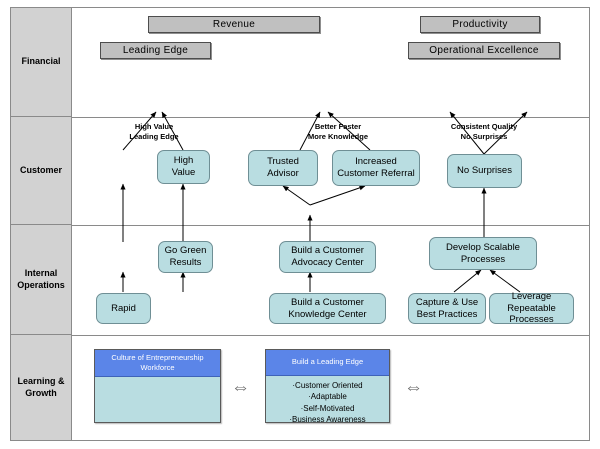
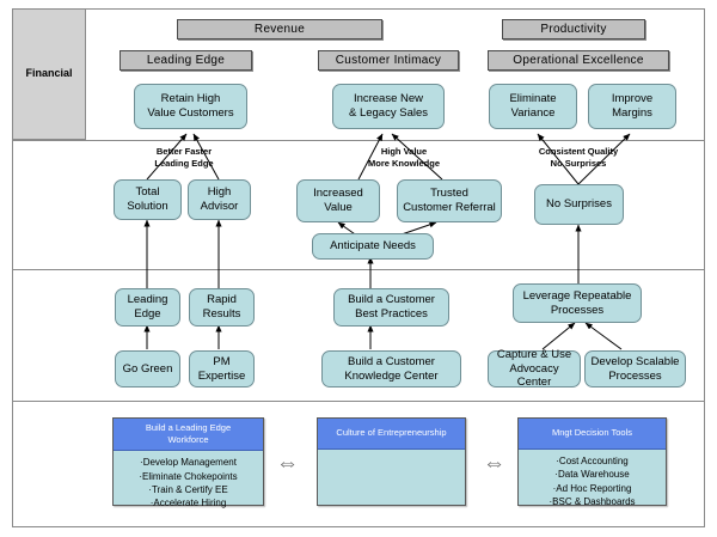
  Financial
- Customer
- Internal
- Operations
- Learning &
- Growth
  Revenue
  Productivity
  Leading Edge
+ Customer Intimacy
  Operational Excellence
- High Value
+ Better Faster
  Leading Edge
- Better Faster
+ High Value
  More Knowledge
  Consistent Quality
  No Surprises
+ Retain High
+ Value Customers
+ Increase New
+ & Legacy Sales
+ Eliminate
+ Variance
+ Improve
+ Margins
+ Total
+ Solution
  High
- Value
+ Advisor
- Trusted
+ Increased
- Advisor
+ Value
- Increased
+ Trusted
  Customer Referral
  No Surprises
+ Anticipate Needs
+ Leading
+ Edge
- Go Green
+ Rapid
  Results
- Rapid
+ Go Green
+ PM
+ Expertise
  Build a Customer
- Advocacy Center
+ Best Practices
  Build a Customer
  Knowledge Center
- Develop Scalable
+ Leverage Repeatable
  Processes
  Capture & Use
- Best Practices
+ Advocacy Center
- Leverage Repeatable
+ Develop Scalable
  Processes
- Culture of Entrepreneurship
+ Build a Leading Edge
  Workforce
+ ·Develop Management
+ ·Eliminate Chokepoints
+ ·Train & Certify EE
+ ·Accelerate Hiring
  ⇔
- Build a Leading Edge
+ Culture of Entrepreneurship
- ·Customer Oriented
- ·Adaptable
- ·Self-Motivated
- ·Business Awareness
  ⇔
+ Mngt Decision Tools
+ ·Cost Accounting
+ ·Data Warehouse
+ ·Ad Hoc Reporting
+ ·BSC & Dashboards
